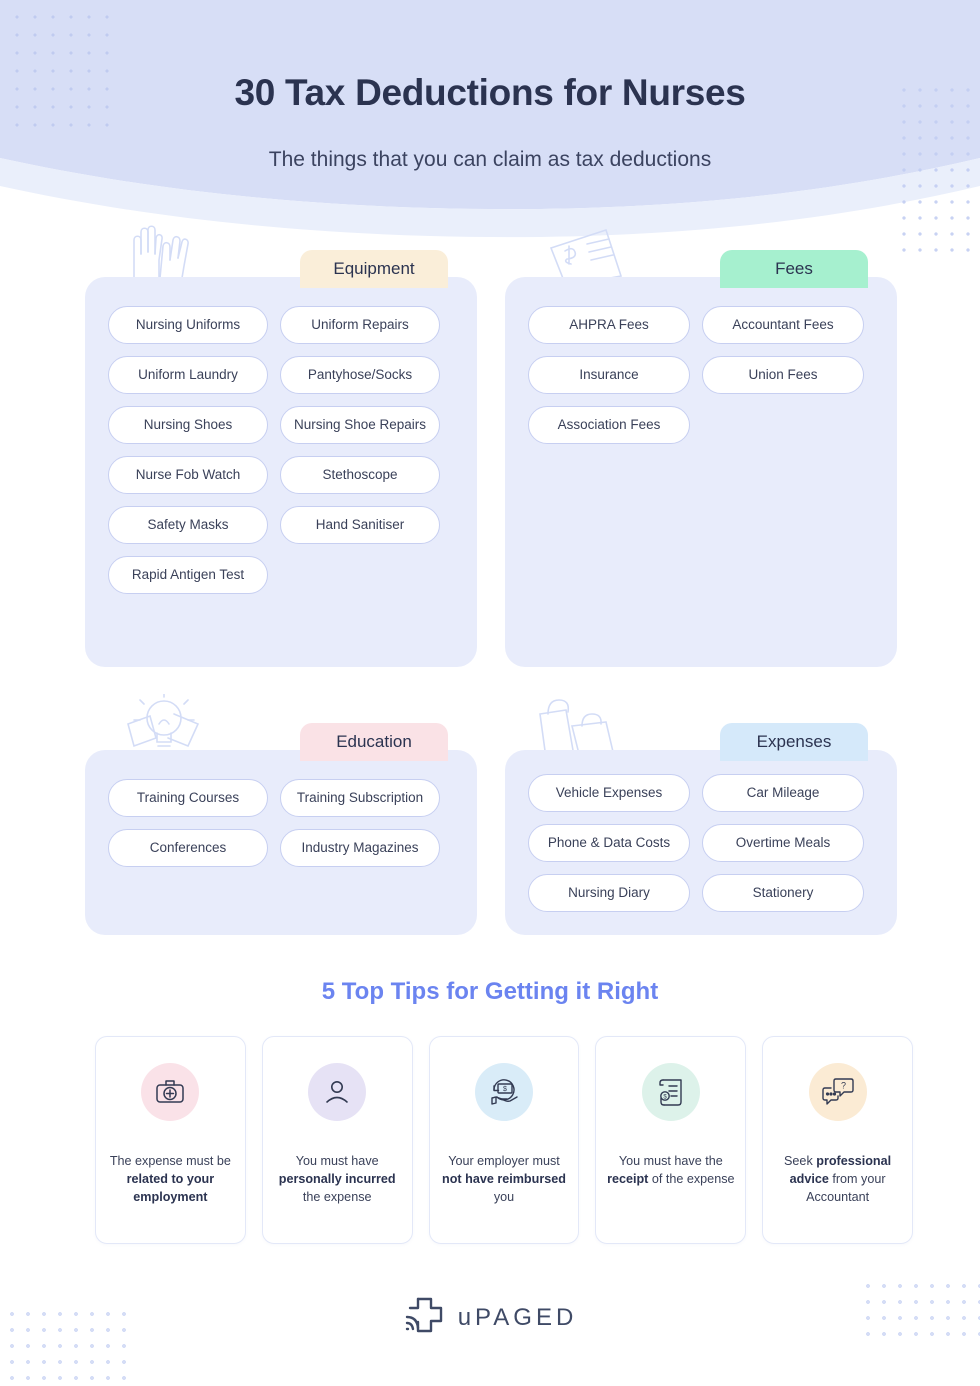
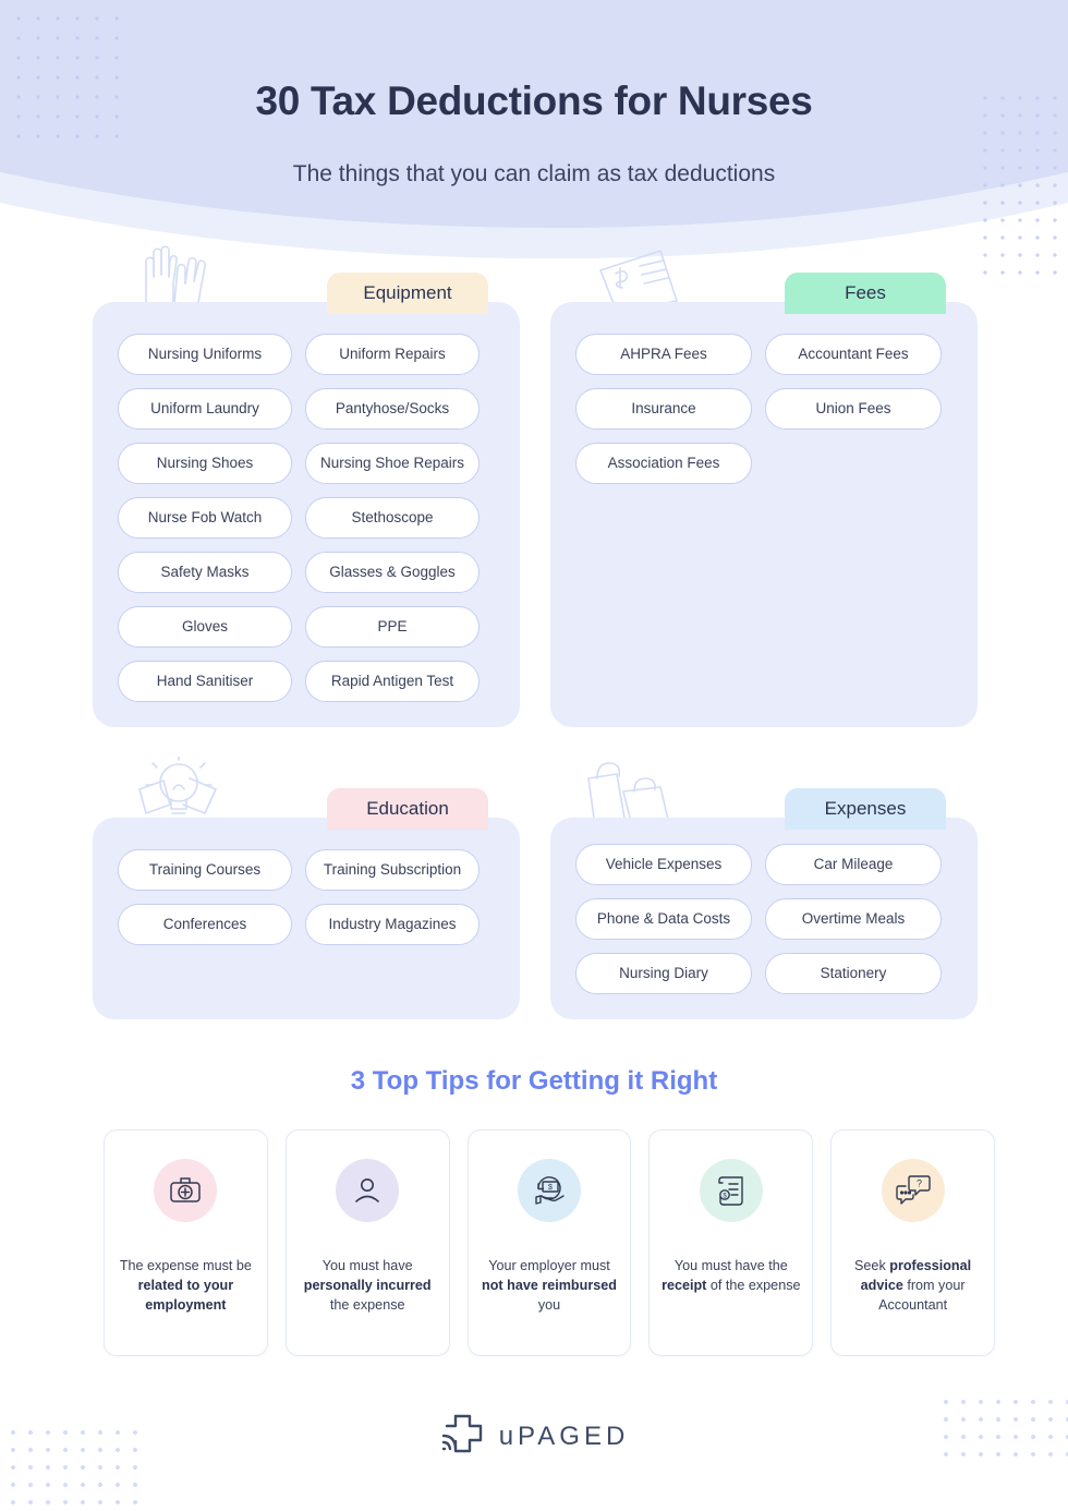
  30 Tax Deductions for Nurses
  The things that you can claim as tax deductions
  Equipment
  Fees
  Education
  Expenses
  Nursing Uniforms
  Uniform Repairs
  Uniform Laundry
  Pantyhose/Socks
  Nursing Shoes
  Nursing Shoe Repairs
  Nurse Fob Watch
  Stethoscope
  Safety Masks
+ Glasses & Goggles
+ Gloves
+ PPE
  Hand Sanitiser
  Rapid Antigen Test
  AHPRA Fees
  Accountant Fees
  Insurance
  Union Fees
  Association Fees
  Training Courses
  Training Subscription
  Conferences
  Industry Magazines
  Vehicle Expenses
  Car Mileage
  Phone & Data Costs
  Overtime Meals
  Nursing Diary
  Stationery
- 5 Top Tips for Getting it Right
+ 3 Top Tips for Getting it Right
  The expense must be related to your employment
  You must have personally incurred the expense
  Your employer must not have reimbursed you
  You must have the receipt of the expense
  ?
  Seek professional advice from your Accountant
  uPAGED
